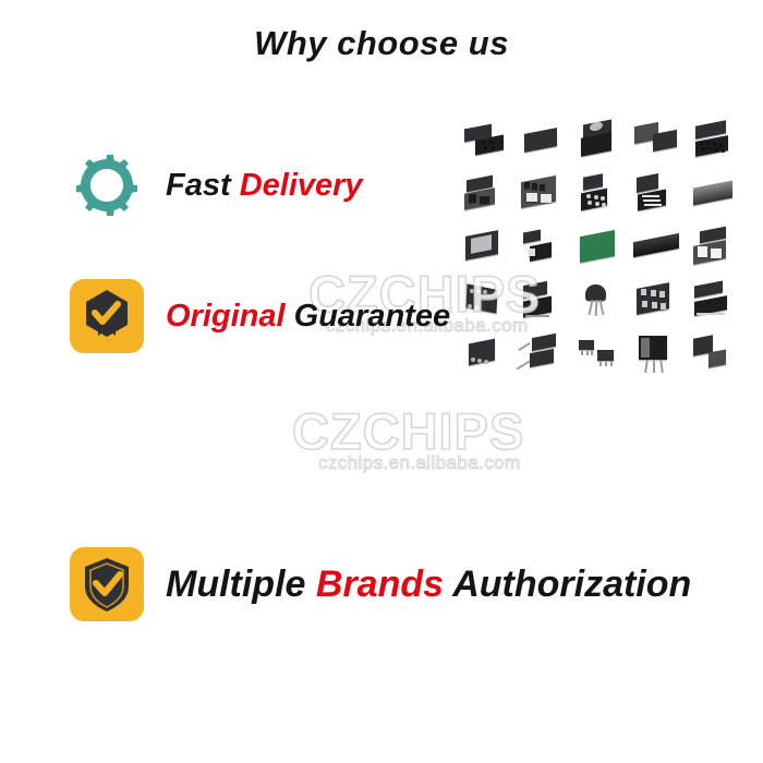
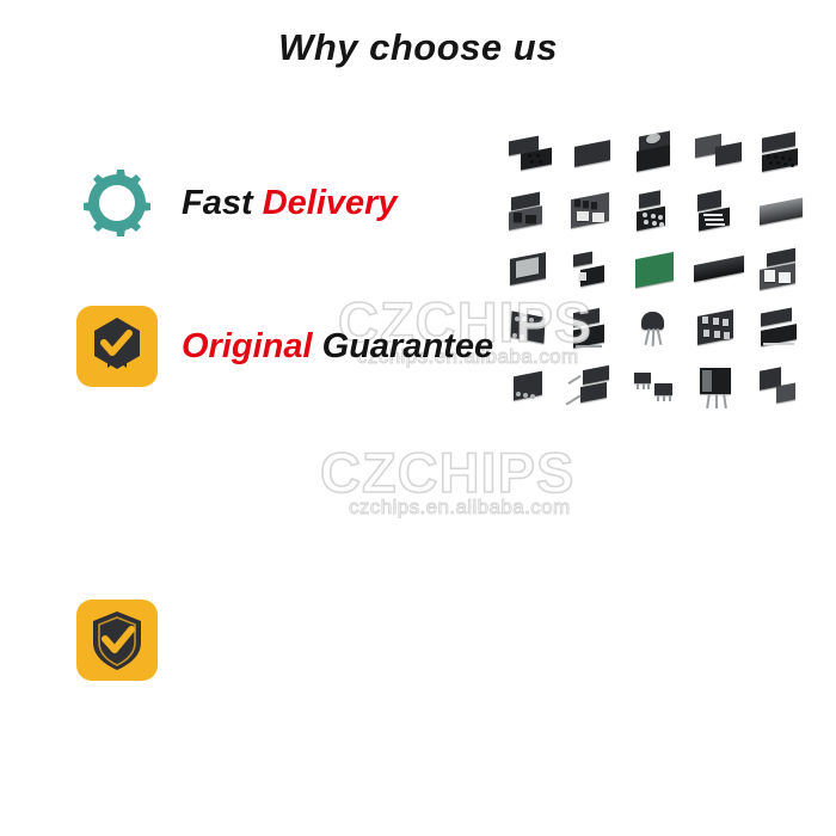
  Why choose us
  CZCHIPS
  czchips.en.alibaba.com
  CZCHIPS
  czchips.en.alibaba.com
  Fast Delivery
  Original Guarantee
- Multiple Brands Authorization
